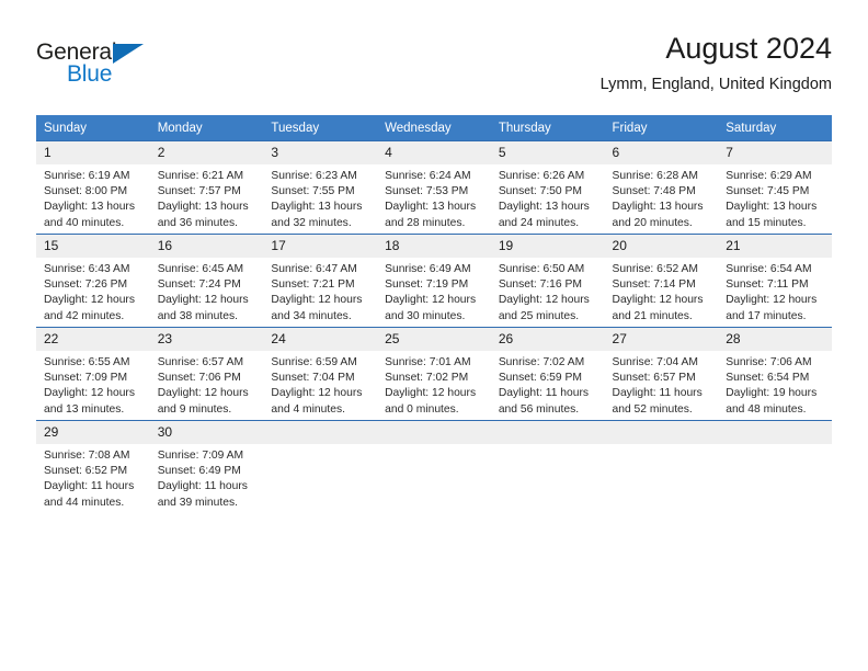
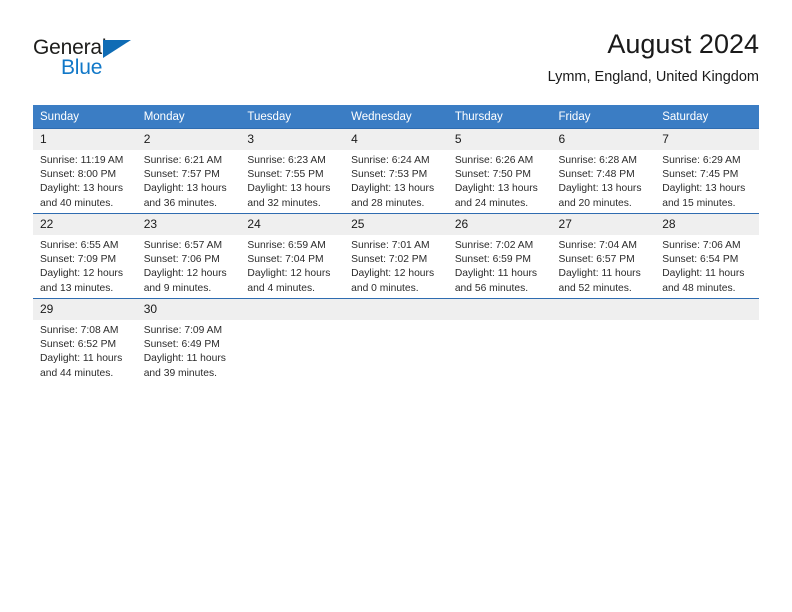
  General
  Blue
  August 2024
  Lymm, England, United Kingdom
  Sunday	Monday	Tuesday	Wednesday	Thursday	Friday	Saturday
- 1 Sunrise: 6:19 AM Sunset: 8:00 PM Daylight: 13 hours and 40 minutes.	2 Sunrise: 6:21 AM Sunset: 7:57 PM Daylight: 13 hours and 36 minutes.	3 Sunrise: 6:23 AM Sunset: 7:55 PM Daylight: 13 hours and 32 minutes.	4 Sunrise: 6:24 AM Sunset: 7:53 PM Daylight: 13 hours and 28 minutes.	5 Sunrise: 6:26 AM Sunset: 7:50 PM Daylight: 13 hours and 24 minutes.	6 Sunrise: 6:28 AM Sunset: 7:48 PM Daylight: 13 hours and 20 minutes.	7 Sunrise: 6:29 AM Sunset: 7:45 PM Daylight: 13 hours and 15 minutes.
+ 1 Sunrise: 11:19 AM Sunset: 8:00 PM Daylight: 13 hours and 40 minutes.	2 Sunrise: 6:21 AM Sunset: 7:57 PM Daylight: 13 hours and 36 minutes.	3 Sunrise: 6:23 AM Sunset: 7:55 PM Daylight: 13 hours and 32 minutes.	4 Sunrise: 6:24 AM Sunset: 7:53 PM Daylight: 13 hours and 28 minutes.	5 Sunrise: 6:26 AM Sunset: 7:50 PM Daylight: 13 hours and 24 minutes.	6 Sunrise: 6:28 AM Sunset: 7:48 PM Daylight: 13 hours and 20 minutes.	7 Sunrise: 6:29 AM Sunset: 7:45 PM Daylight: 13 hours and 15 minutes.
- 15 Sunrise: 6:43 AM Sunset: 7:26 PM Daylight: 12 hours and 42 minutes.	16 Sunrise: 6:45 AM Sunset: 7:24 PM Daylight: 12 hours and 38 minutes.	17 Sunrise: 6:47 AM Sunset: 7:21 PM Daylight: 12 hours and 34 minutes.	18 Sunrise: 6:49 AM Sunset: 7:19 PM Daylight: 12 hours and 30 minutes.	19 Sunrise: 6:50 AM Sunset: 7:16 PM Daylight: 12 hours and 25 minutes.	20 Sunrise: 6:52 AM Sunset: 7:14 PM Daylight: 12 hours and 21 minutes.	21 Sunrise: 6:54 AM Sunset: 7:11 PM Daylight: 12 hours and 17 minutes.
- 22 Sunrise: 6:55 AM Sunset: 7:09 PM Daylight: 12 hours and 13 minutes.	23 Sunrise: 6:57 AM Sunset: 7:06 PM Daylight: 12 hours and 9 minutes.	24 Sunrise: 6:59 AM Sunset: 7:04 PM Daylight: 12 hours and 4 minutes.	25 Sunrise: 7:01 AM Sunset: 7:02 PM Daylight: 12 hours and 0 minutes.	26 Sunrise: 7:02 AM Sunset: 6:59 PM Daylight: 11 hours and 56 minutes.	27 Sunrise: 7:04 AM Sunset: 6:57 PM Daylight: 11 hours and 52 minutes.	28 Sunrise: 7:06 AM Sunset: 6:54 PM Daylight: 19 hours and 48 minutes.
+ 22 Sunrise: 6:55 AM Sunset: 7:09 PM Daylight: 12 hours and 13 minutes.	23 Sunrise: 6:57 AM Sunset: 7:06 PM Daylight: 12 hours and 9 minutes.	24 Sunrise: 6:59 AM Sunset: 7:04 PM Daylight: 12 hours and 4 minutes.	25 Sunrise: 7:01 AM Sunset: 7:02 PM Daylight: 12 hours and 0 minutes.	26 Sunrise: 7:02 AM Sunset: 6:59 PM Daylight: 11 hours and 56 minutes.	27 Sunrise: 7:04 AM Sunset: 6:57 PM Daylight: 11 hours and 52 minutes.	28 Sunrise: 7:06 AM Sunset: 6:54 PM Daylight: 11 hours and 48 minutes.
  29 Sunrise: 7:08 AM Sunset: 6:52 PM Daylight: 11 hours and 44 minutes.	30 Sunrise: 7:09 AM Sunset: 6:49 PM Daylight: 11 hours and 39 minutes.
